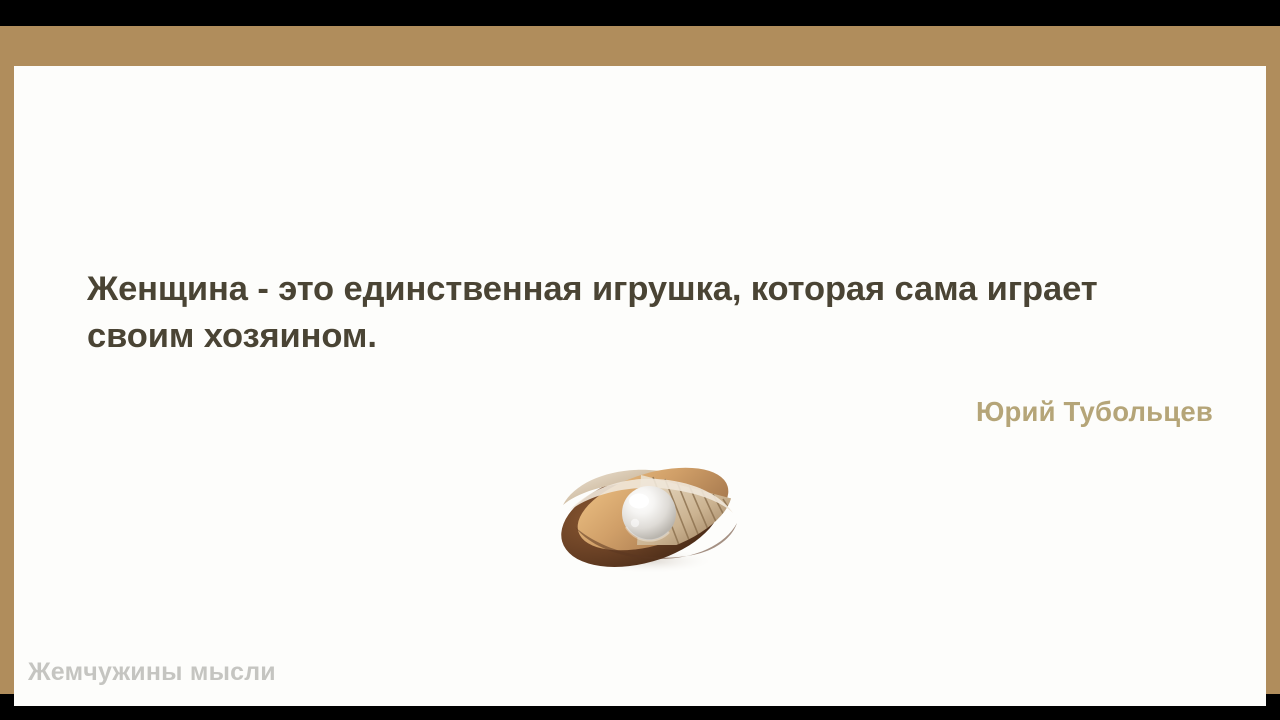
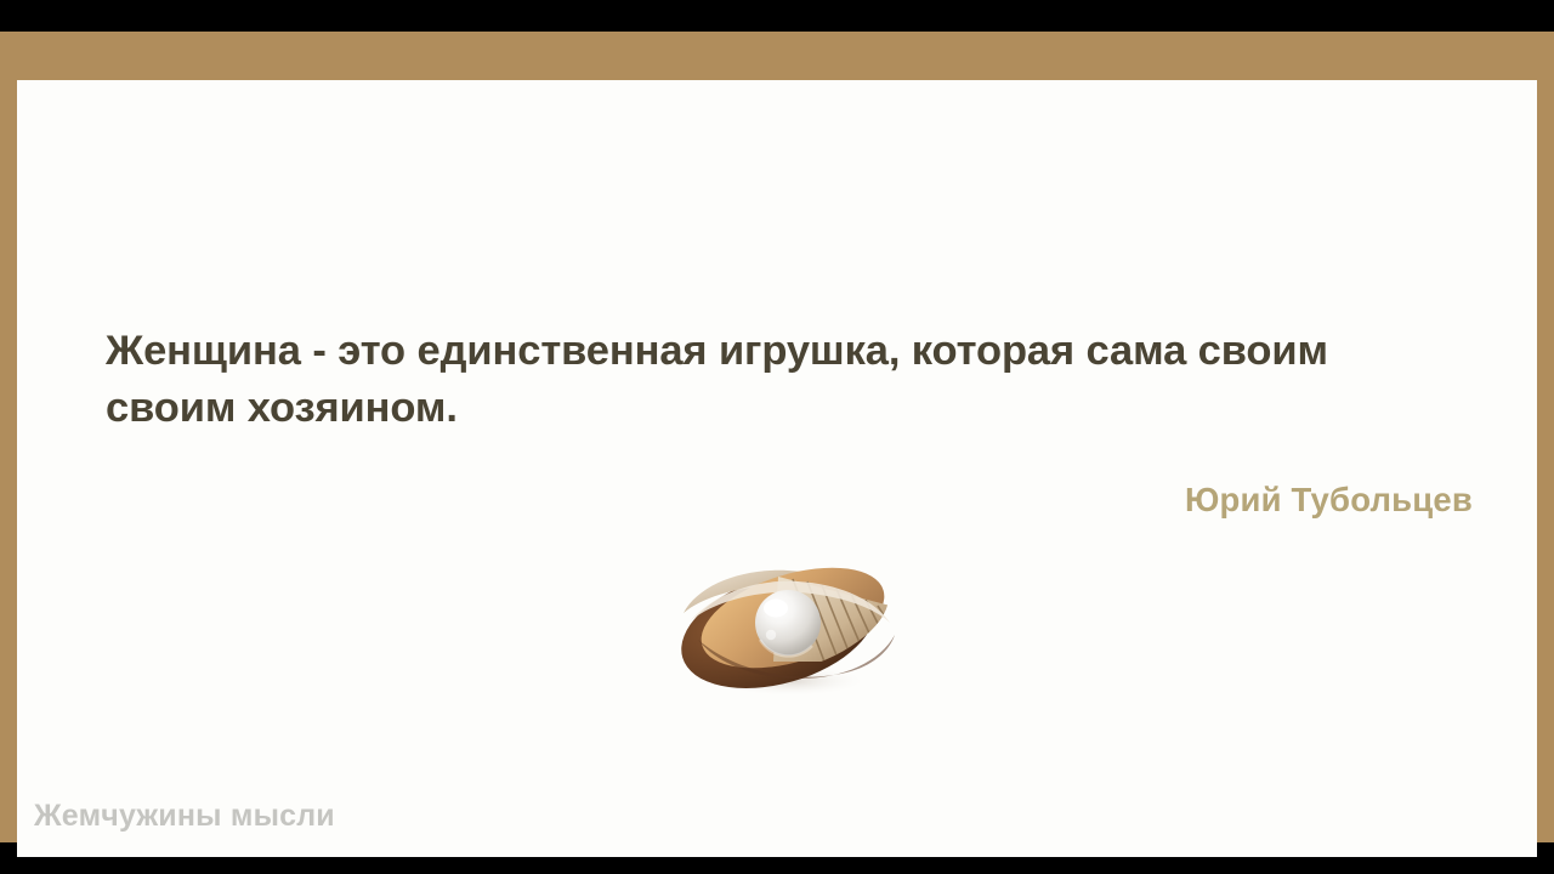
- Женщина - это единственная игрушка, которая сама играет своим хозяином.
+ Женщина - это единственная игрушка, которая сама своим своим хозяином.
  Юрий Тубольцев
  Жемчужины мысли
